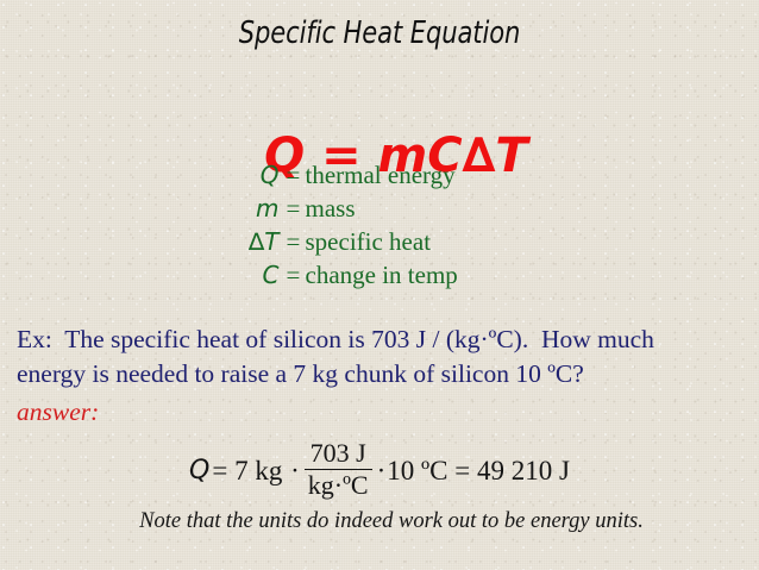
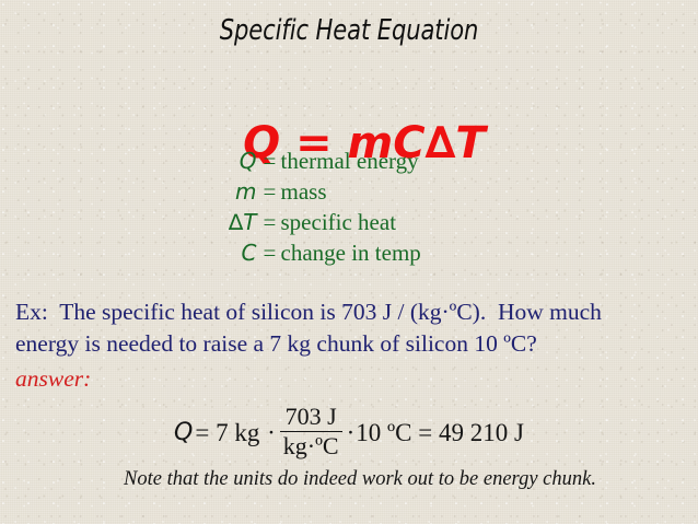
  Specific Heat Equation
  Q = mC∆T
  Q
  =
  thermal energy
  m
  =
  mass
  ∆T
  =
  specific heat
  C
  =
  change in temp
  Ex: The specific heat of silicon is 703 J / (kg·ºC). How much
  energy is needed to raise a 7 kg chunk of silicon 10 ºC?
  answer:
  Q
  =
  7 kg
  ·
  703 J
  kg·ºC
  ·
  10 ºC
  =
  49 210 J
- Note that the units do indeed work out to be energy units.
+ Note that the units do indeed work out to be energy chunk.
